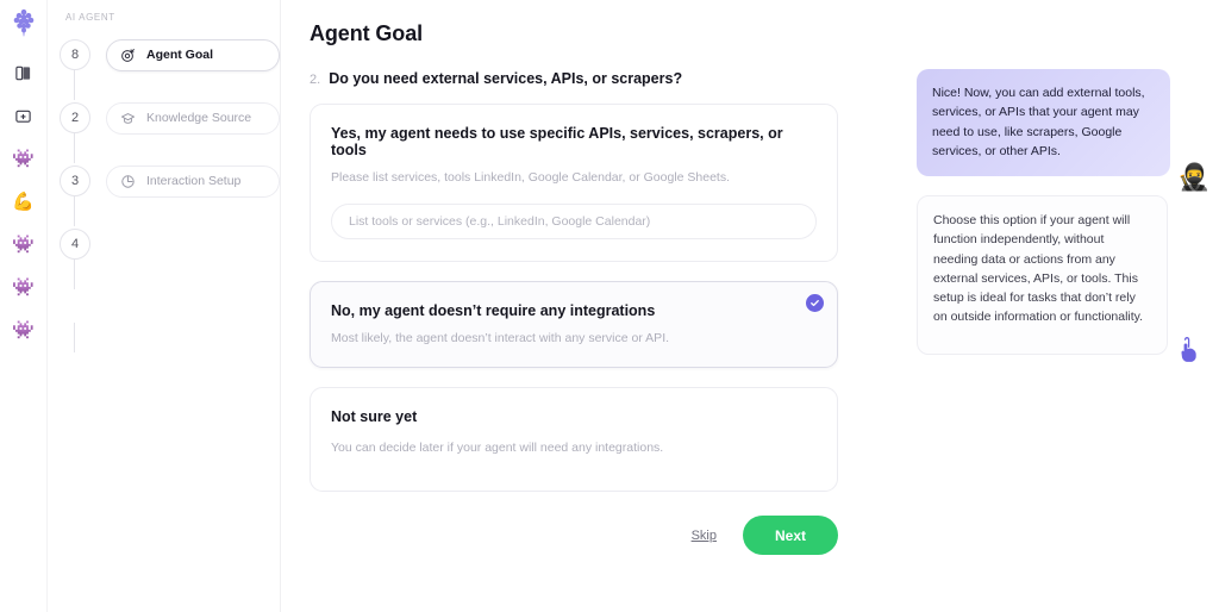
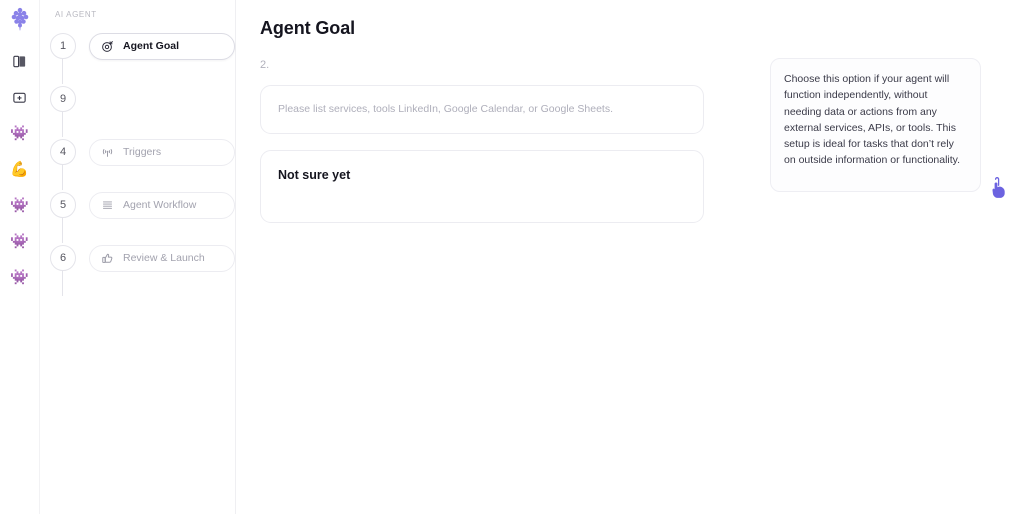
  👾
  💪
  👾
  👾
  👾
  AI AGENT
- 8
+ 1
  Agent Goal
- 2
- Knowledge Source
- 3
+ 9
- Interaction Setup
  4
+ Triggers
+ 5
+ Agent Workflow
+ 6
+ Review & Launch
  Agent Goal
  2.
- Do you need external services, APIs, or scrapers?
- Yes, my agent needs to use specific APIs, services, scrapers, or tools
  Please list services, tools LinkedIn, Google Calendar, or Google Sheets.
- List tools or services (e.g., LinkedIn, Google Calendar)
- No, my agent doesn’t require any integrations
- Most likely, the agent doesn’t interact with any service or API.
  Not sure yet
- You can decide later if your agent will need any integrations.
- Skip
- Next
- Nice! Now, you can add external tools, services, or APIs that your agent may need to use, like scrapers, Google services, or other APIs.
- 🥷
  Choose this option if your agent will function independently, without needing data or actions from any external services, APIs, or tools. This setup is ideal for tasks that don’t rely on outside information or functionality.
